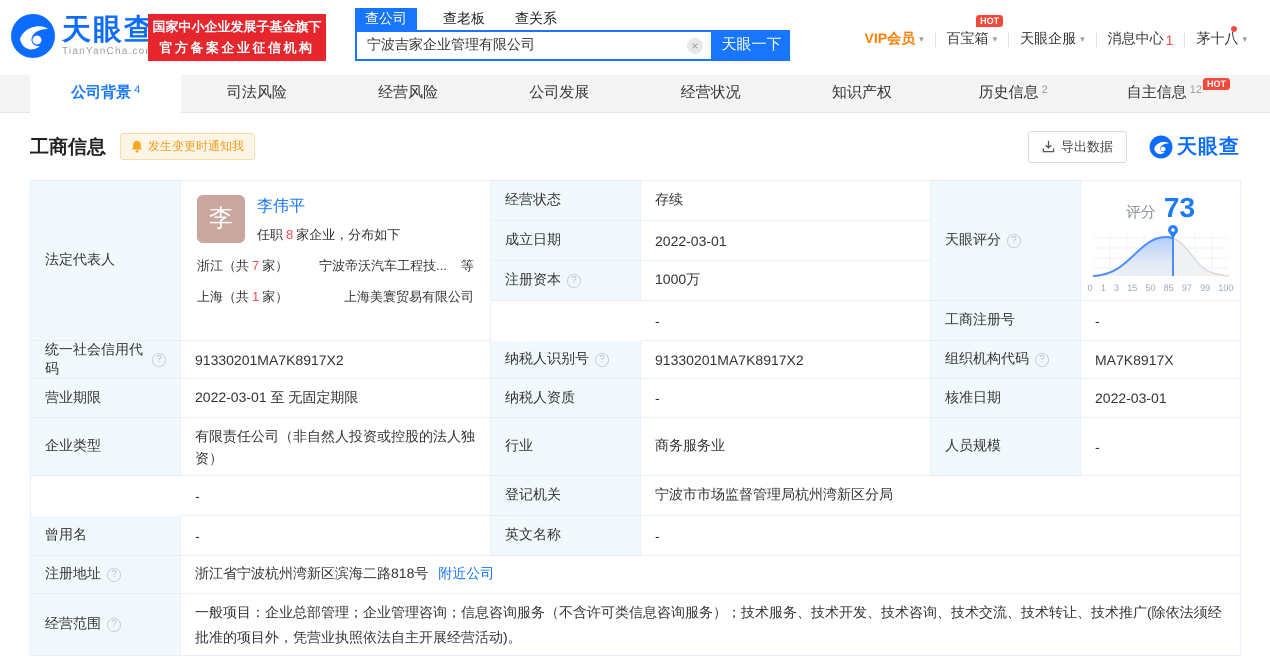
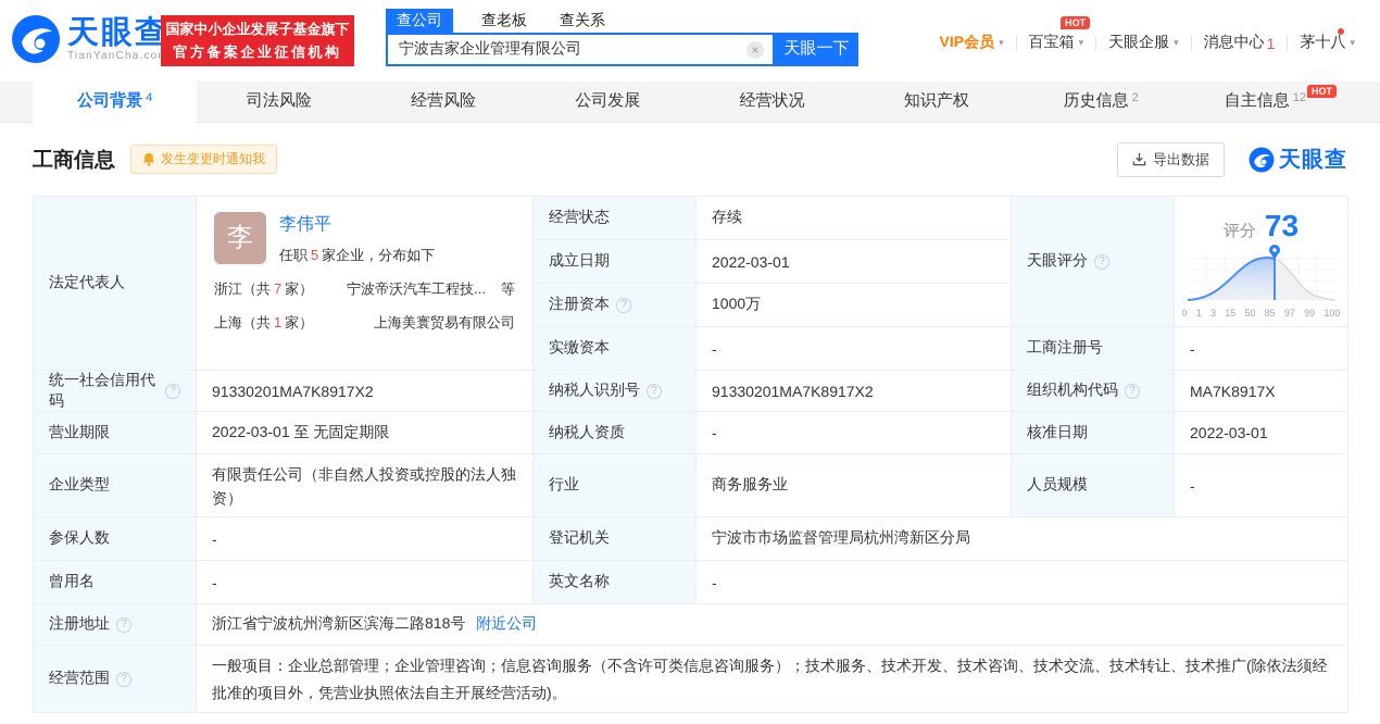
  天眼查
  TianYanCha.co
  国家中小企业发展子基金旗下
  官方备案企业征信机构
  查公司
  查老板
  查关系
  宁波吉家企业管理有限公司
  ×
  天眼一下
  VIP会员
  ▾
  HOT
  百宝箱
  ▾
  天眼企服
  ▾
  消息中心
  1
  茅十八
  ▾
  公司背景
  4
  司法风险
  经营风险
  公司发展
  经营状况
  知识产权
  历史信息
  2
  自主信息
  12
  HOT
  工商信息
  发生变更时通知我
  导出数据
  天眼查
  法定代表人
  李
  李伟平
- 任职 8 家企业，分布如下
+ 任职 5 家企业，分布如下
  浙江（共 7 家）
  宁波帝沃汽车工程技... 等
  上海（共 1 家）
  上海美寰贸易有限公司
  经营状态
  存续
  成立日期
  2022-03-01
  注册资本
  ?
  1000万
+ 实缴资本
  -
  天眼评分
  ?
  评分
  73
  0
  1
  3
  15
  50
  85
  97
  99
  100
  工商注册号
  -
  统一社会信用代码
  ?
  91330201MA7K8917X2
  纳税人识别号
  ?
  91330201MA7K8917X2
  组织机构代码
  ?
  MA7K8917X
  营业期限
  2022-03-01 至 无固定期限
  纳税人资质
  -
  核准日期
  2022-03-01
  企业类型
  有限责任公司（非自然人投资或控股的法人独资）
  行业
  商务服务业
  人员规模
  -
+ 参保人数
  -
  登记机关
  宁波市市场监督管理局杭州湾新区分局
  曾用名
  -
  英文名称
  -
  注册地址
  ?
  浙江省宁波杭州湾新区滨海二路818号
  附近公司
  经营范围
  ?
  一般项目：企业总部管理；企业管理咨询；信息咨询服务（不含许可类信息咨询服务）；技术服务、技术开发、技术咨询、技术交流、技术转让、技术推广(除依法须经批准的项目外，凭营业执照依法自主开展经营活动)。
